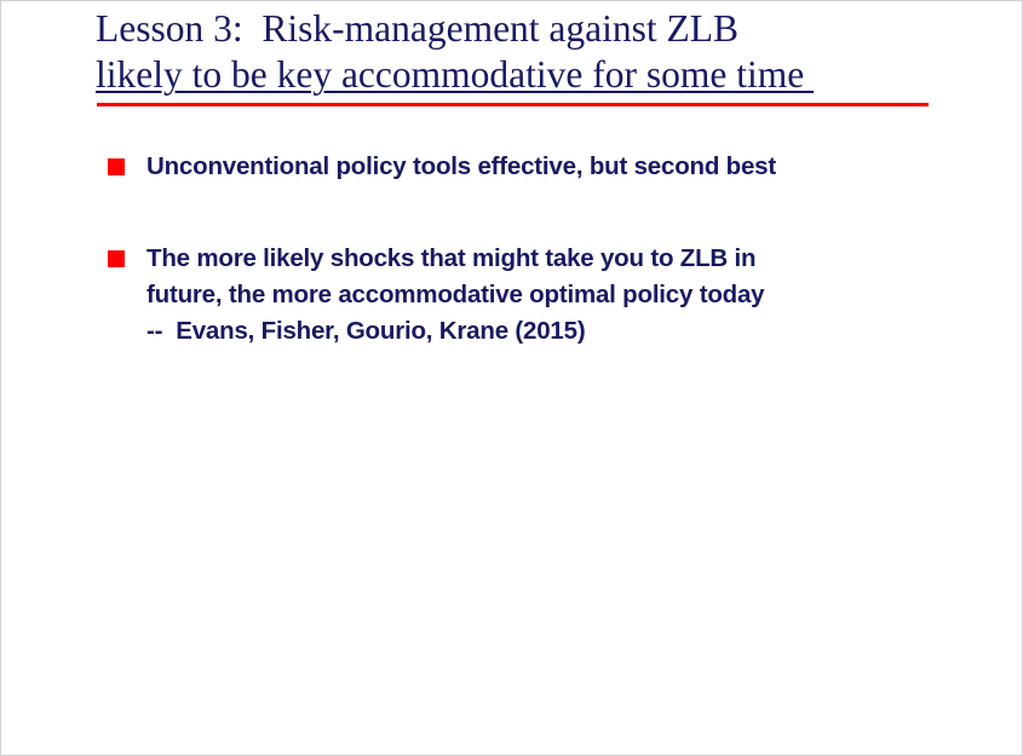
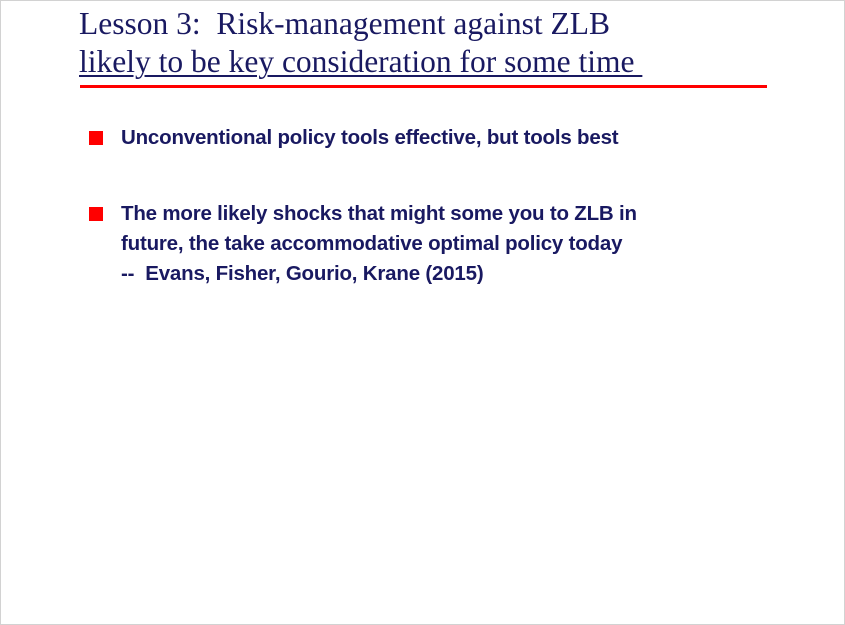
  Lesson 3: Risk-management against ZLB
- likely to be key accommodative for some time
+ likely to be key consideration for some time
- Unconventional policy tools effective, but second best
+ Unconventional policy tools effective, but tools best
- The more likely shocks that might take you to ZLB in
+ The more likely shocks that might some you to ZLB in
- future, the more accommodative optimal policy today
+ future, the take accommodative optimal policy today
  -- Evans, Fisher, Gourio, Krane (2015)
